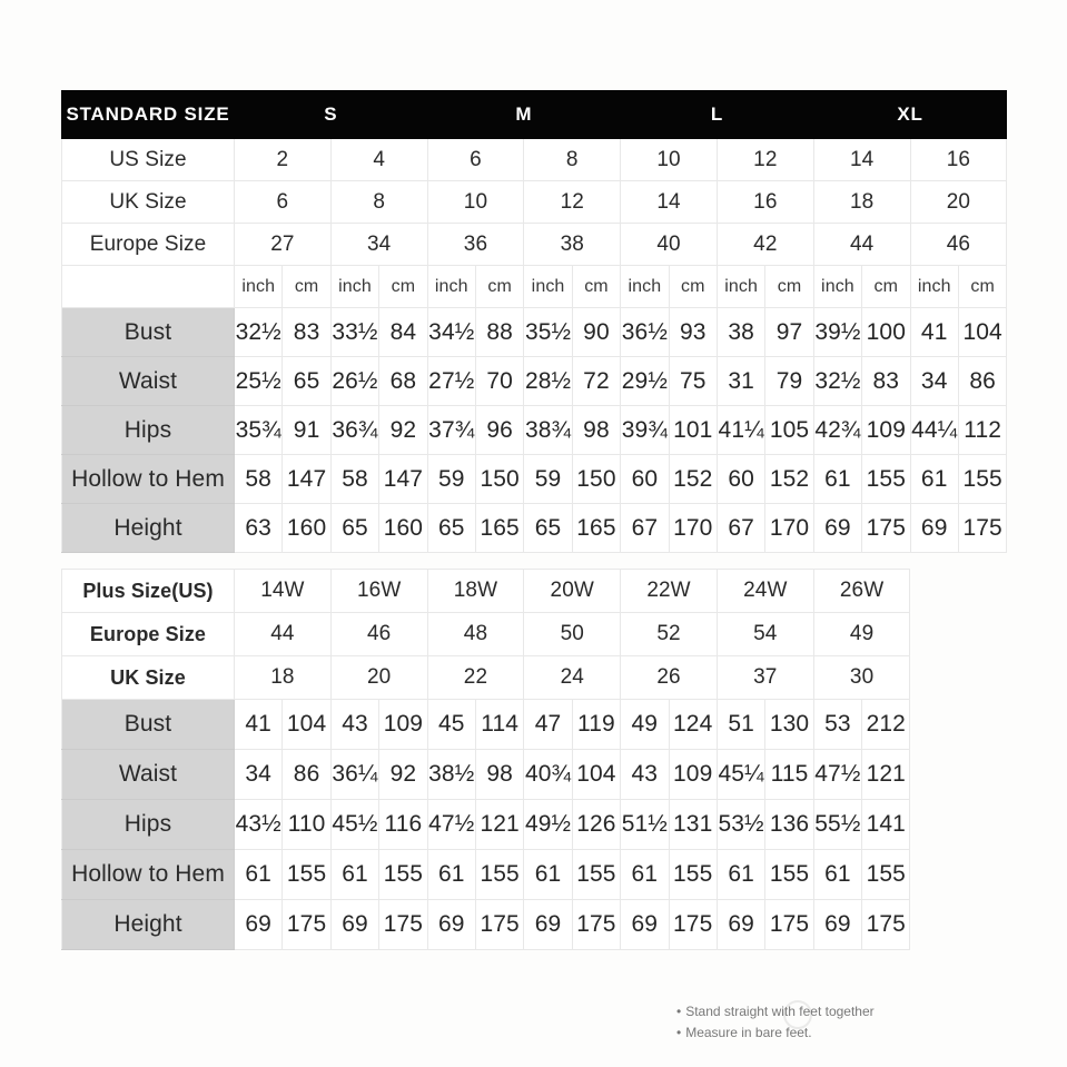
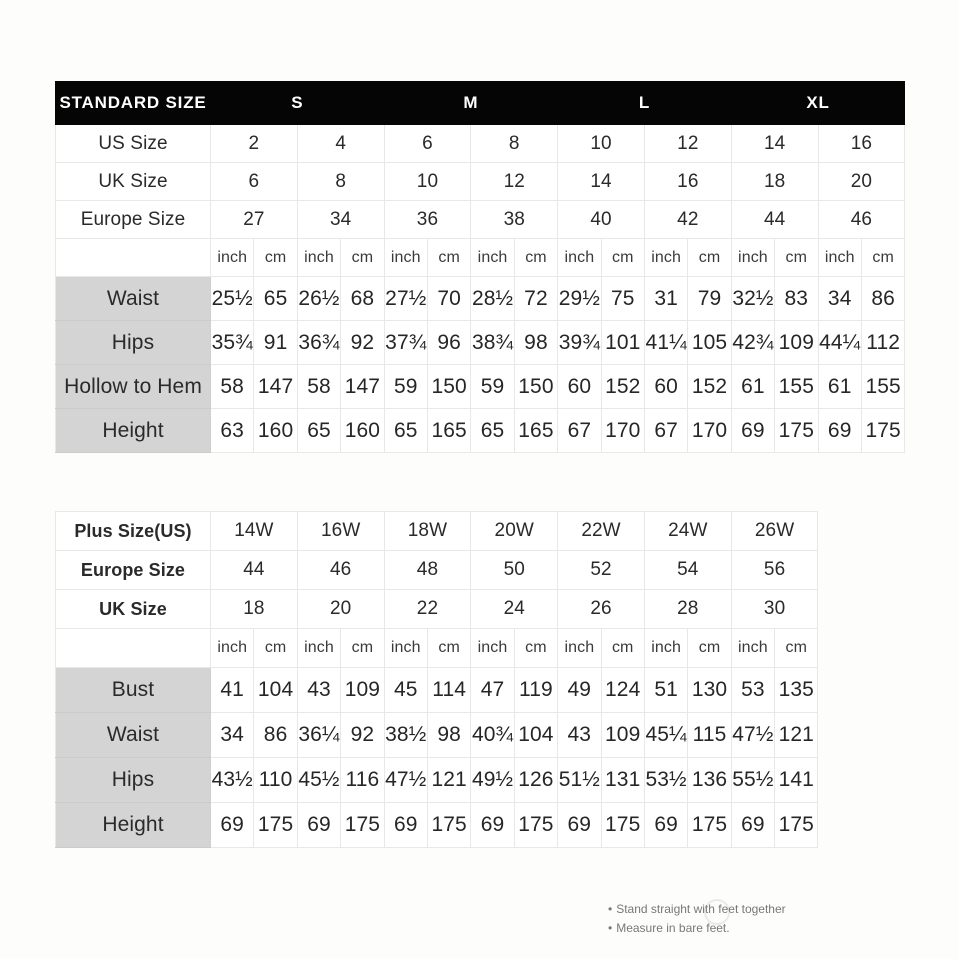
  STANDARD SIZE	S	M	L	XL
  US Size	2	4	6	8	10	12	14	16
  UK Size	6	8	10	12	14	16	18	20
  Europe Size	27	34	36	38	40	42	44	46
  	inch	cm	inch	cm	inch	cm	inch	cm	inch	cm	inch	cm	inch	cm	inch	cm
- Bust	32½	83	33½	84	34½	88	35½	90	36½	93	38	97	39½	100	41	104
  Waist	25½	65	26½	68	27½	70	28½	72	29½	75	31	79	32½	83	34	86
  Hips	35¾	91	36¾	92	37¾	96	38¾	98	39¾	101	41¼	105	42¾	109	44¼	112
  Hollow to Hem	58	147	58	147	59	150	59	150	60	152	60	152	61	155	61	155
  Height	63	160	65	160	65	165	65	165	67	170	67	170	69	175	69	175
  Plus Size(US)	14W	16W	18W	20W	22W	24W	26W
- Europe Size	44	46	48	50	52	54	49
+ Europe Size	44	46	48	50	52	54	56
- UK Size	18	20	22	24	26	37	30
+ UK Size	18	20	22	24	26	28	30
+ 	inch	cm	inch	cm	inch	cm	inch	cm	inch	cm	inch	cm	inch	cm
- Bust	41	104	43	109	45	114	47	119	49	124	51	130	53	212
+ Bust	41	104	43	109	45	114	47	119	49	124	51	130	53	135
  Waist	34	86	36¼	92	38½	98	40¾	104	43	109	45¼	115	47½	121
  Hips	43½	110	45½	116	47½	121	49½	126	51½	131	53½	136	55½	141
- Hollow to Hem	61	155	61	155	61	155	61	155	61	155	61	155	61	155
  Height	69	175	69	175	69	175	69	175	69	175	69	175	69	175
  Stand straight with feet together
  Measure in bare feet.
